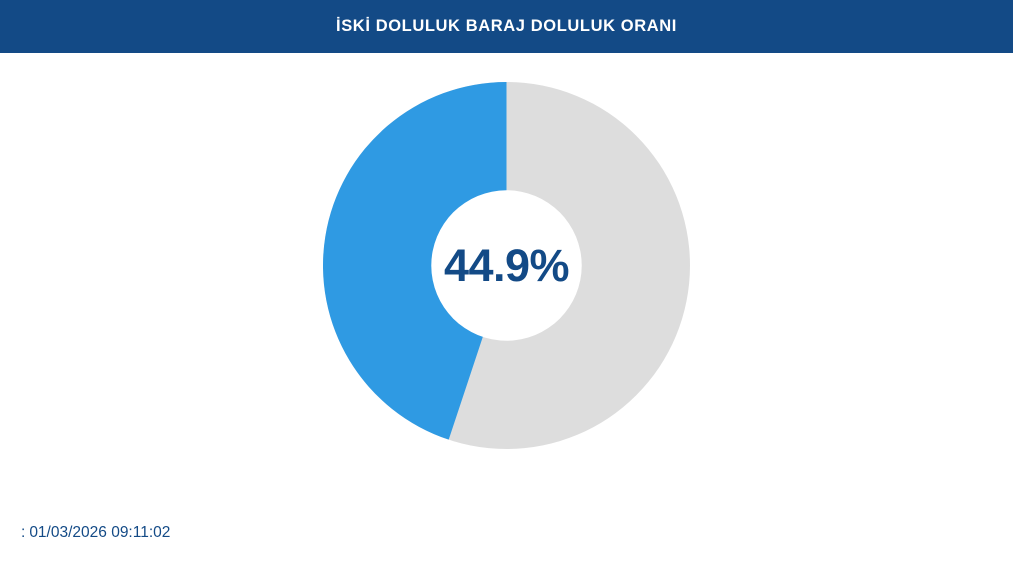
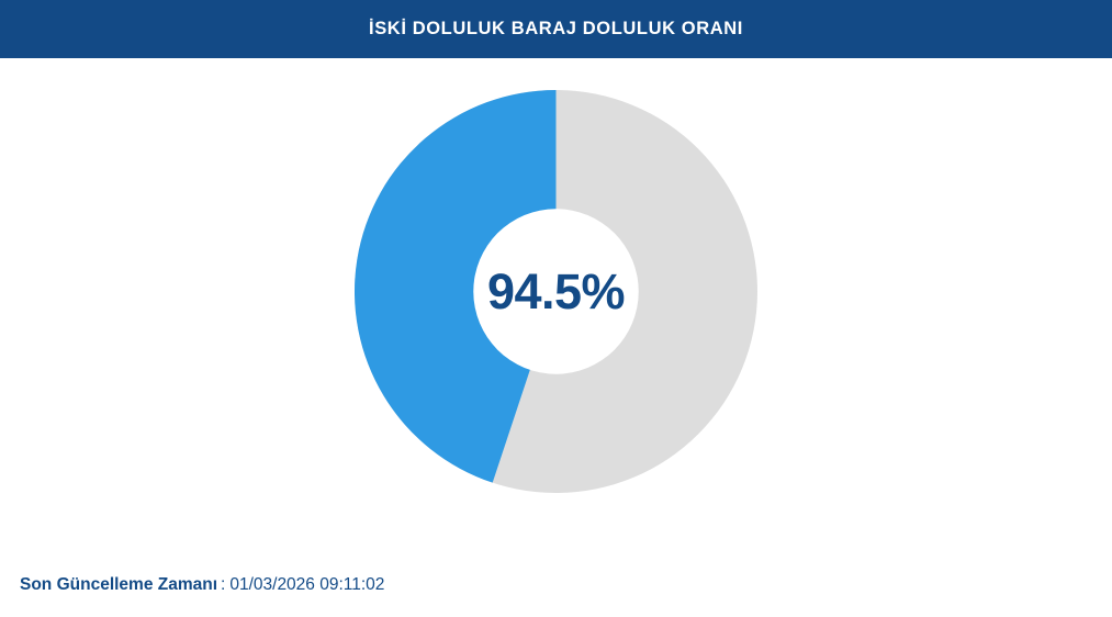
  İSKİ DOLULUK BARAJ DOLULUK ORANI
- 44.9%
+ 94.5%
+ Son Güncelleme Zamanı
  :
  01/03/2026 09:11:02
